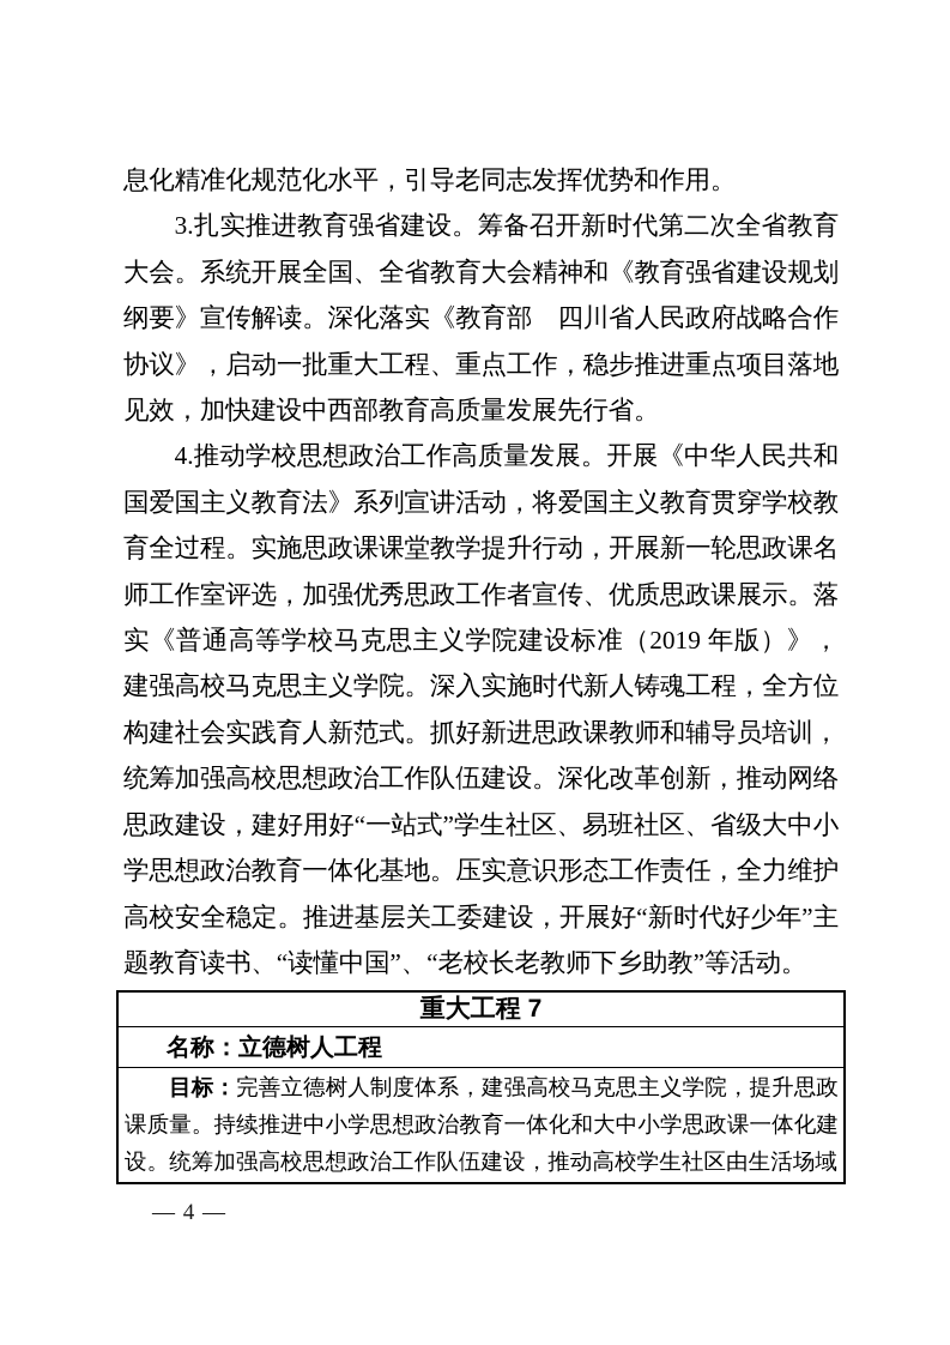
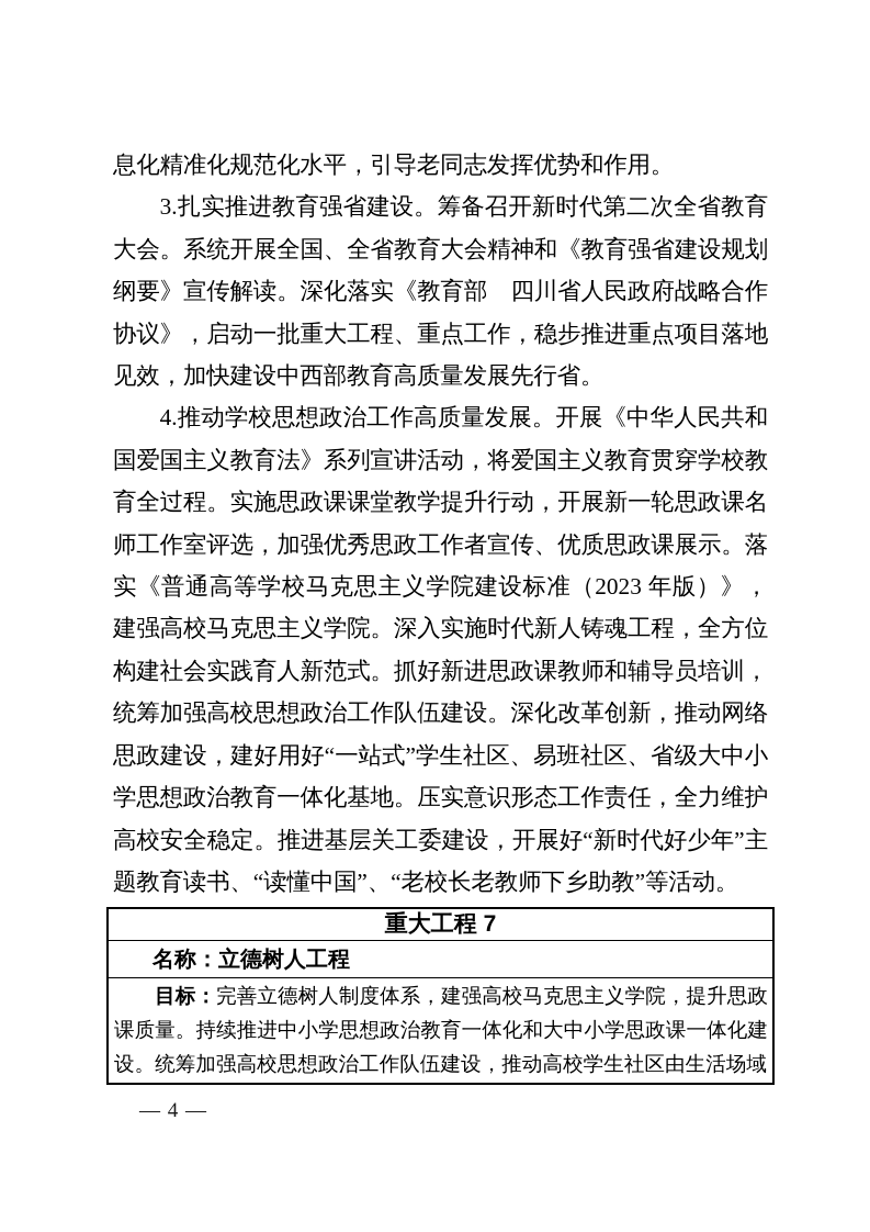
  息化精准化规范化水平，引导老同志发挥优势和作用。
  3.扎实推进教育强省建设。筹备召开新时代第二次全省教育大会。系统开展全国、全省教育大会精神和《教育强省建设规划纲要》宣传解读。深化落实《教育部 四川省人民政府战略合作协议》，启动一批重大工程、重点工作，稳步推进重点项目落地见效，加快建设中西部教育高质量发展先行省。
- 4.推动学校思想政治工作高质量发展。开展《中华人民共和国爱国主义教育法》系列宣讲活动，将爱国主义教育贯穿学校教育全过程。实施思政课课堂教学提升行动，开展新一轮思政课名师工作室评选，加强优秀思政工作者宣传、优质思政课展示。落实《普通高等学校马克思主义学院建设标准（2019 年版）》，建强高校马克思主义学院。深入实施时代新人铸魂工程，全方位构建社会实践育人新范式。抓好新进思政课教师和辅导员培训，统筹加强高校思想政治工作队伍建设。深化改革创新，推动网络思政建设，建好用好“一站式”学生社区、易班社区、省级大中小学思想政治教育一体化基地。压实意识形态工作责任，全力维护高校安全稳定。推进基层关工委建设，开展好“新时代好少年”主题教育读书、“读懂中国”、“老校长老教师下乡助教”等活动。
+ 4.推动学校思想政治工作高质量发展。开展《中华人民共和国爱国主义教育法》系列宣讲活动，将爱国主义教育贯穿学校教育全过程。实施思政课课堂教学提升行动，开展新一轮思政课名师工作室评选，加强优秀思政工作者宣传、优质思政课展示。落实《普通高等学校马克思主义学院建设标准（2023 年版）》，建强高校马克思主义学院。深入实施时代新人铸魂工程，全方位构建社会实践育人新范式。抓好新进思政课教师和辅导员培训，统筹加强高校思想政治工作队伍建设。深化改革创新，推动网络思政建设，建好用好“一站式”学生社区、易班社区、省级大中小学思想政治教育一体化基地。压实意识形态工作责任，全力维护高校安全稳定。推进基层关工委建设，开展好“新时代好少年”主题教育读书、“读懂中国”、“老校长老教师下乡助教”等活动。
  重大工程 7
  名称：立德树人工程
  目标：完善立德树人制度体系，建强高校马克思主义学院，提升思政课质量。持续推进中小学思想政治教育一体化和大中小学思政课一体化建设。统筹加强高校思想政治工作队伍建设，推动高校学生社区由生活场域
  — 4 —
